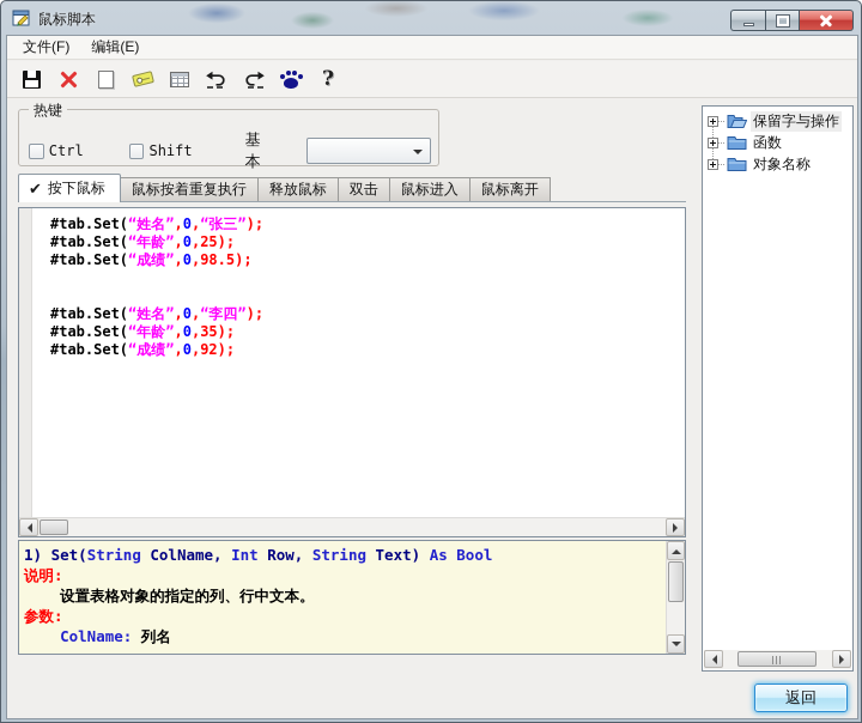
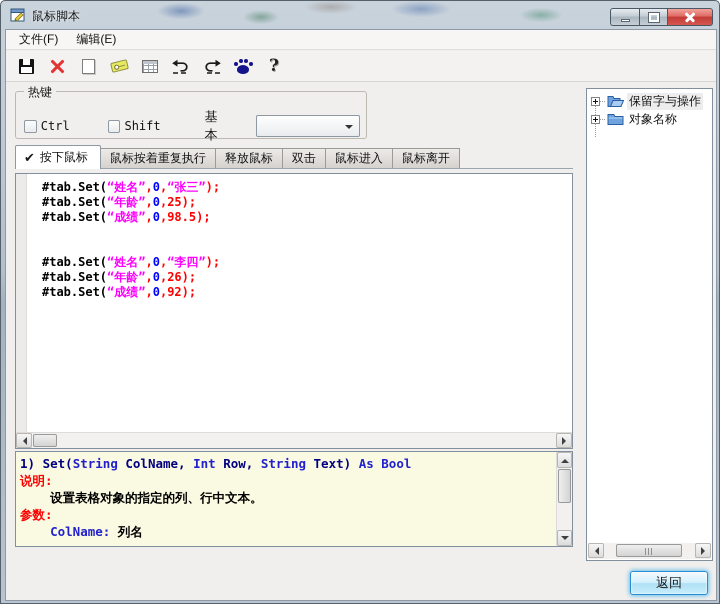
  鼠标脚本
  文件(F)
  编辑(E)
  ?
  热键
  Ctrl
  Shift
  基本
  ✔
  按下鼠标
  鼠标按着重复执行
  释放鼠标
  双击
  鼠标进入
  鼠标离开
  #tab.Set(“姓名”,0,“张三”);
  #tab.Set(“年龄”,0,25);
  #tab.Set(“成绩”,0,98.5);
  #tab.Set(“姓名”,0,“李四”);
- #tab.Set(“年龄”,0,35);
+ #tab.Set(“年龄”,0,26);
  #tab.Set(“成绩”,0,92);
  1) Set(String ColName, Int Row, String Text) As Bool
  说明:
  设置表格对象的指定的列、行中文本。
  参数:
  ColName: 列名
  保留字与操作
- 函数
  对象名称
  返回
